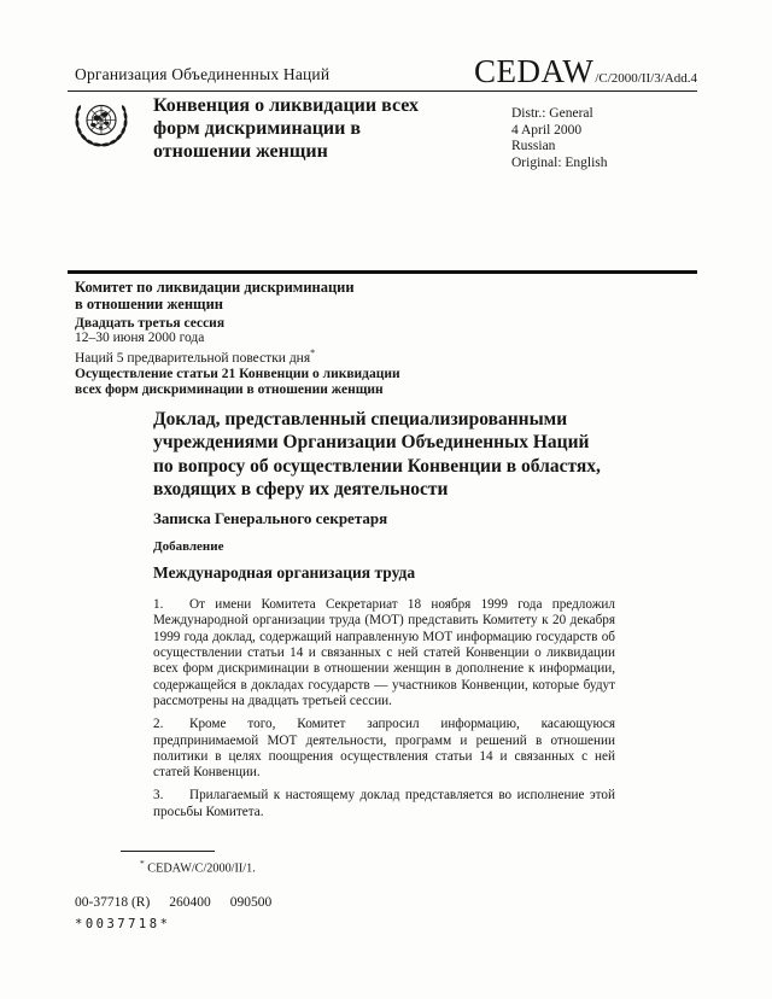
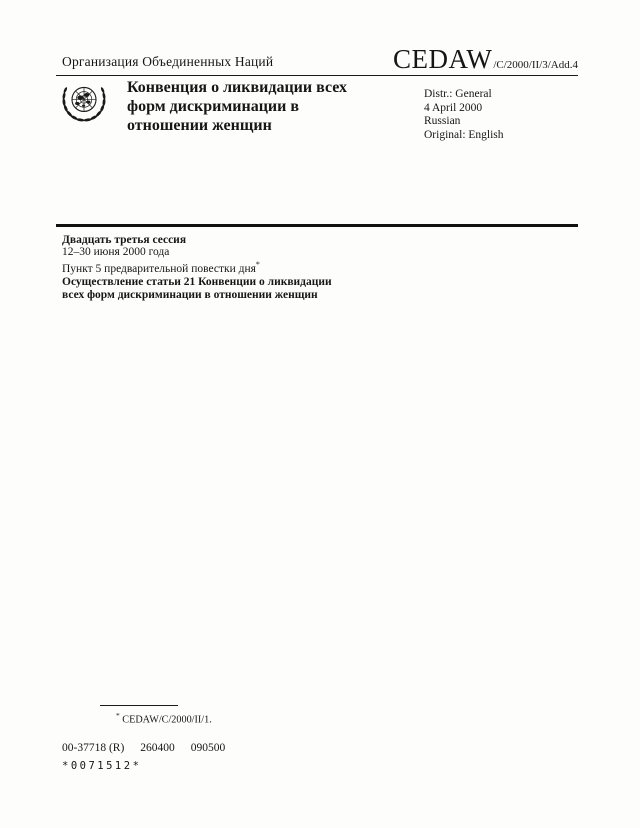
  Организация Объединенных Наций
  CEDAW
  /C/2000/II/3/Add.4
  Конвенция о ликвидации всех
  форм дискриминации в
  отношении женщин
  Distr.: General
  4 April 2000
  Russian
  Original: English
- Комитет по ликвидации дискриминации
- в отношении женщин
  Двадцать третья сессия
  12–30 июня 2000 года
- Наций 5 предварительной повестки дня*
+ Пункт 5 предварительной повестки дня*
  Осуществление статьи 21 Конвенции о ликвидации
  всех форм дискриминации в отношении женщин
- Доклад, представленный специализированными
- учреждениями Организации Объединенных Наций
- по вопросу об осуществлении Конвенции в областях,
- входящих в сферу их деятельности
- Записка Генерального секретаря
- Добавление
- Международная организация труда
- 1. От имени Комитета Секретариат 18 ноября 1999 года предложил Международной организации труда (МОТ) представить Комитету к 20 декабря 1999 года доклад, содержащий направленную МОТ информацию государств об осуществлении статьи 14 и связанных с ней статей Конвенции о ликвидации всех форм дискриминации в отношении женщин в дополнение к информации, содержащейся в докладах государств — участников Конвенции, которые будут рассмотрены на двадцать третьей сессии.
- 2. Кроме того, Комитет запросил информацию, касающуюся предпринимаемой МОТ деятельности, программ и решений в отношении политики в целях поощрения осуществления статьи 14 и связанных с ней статей Конвенции.
- 3. Прилагаемый к настоящему доклад представляется во исполнение этой просьбы Комитета.
  * CEDAW/C/2000/II/1.
  00-37718 (R) 260400 090500
- *0037718*
+ *0071512*
